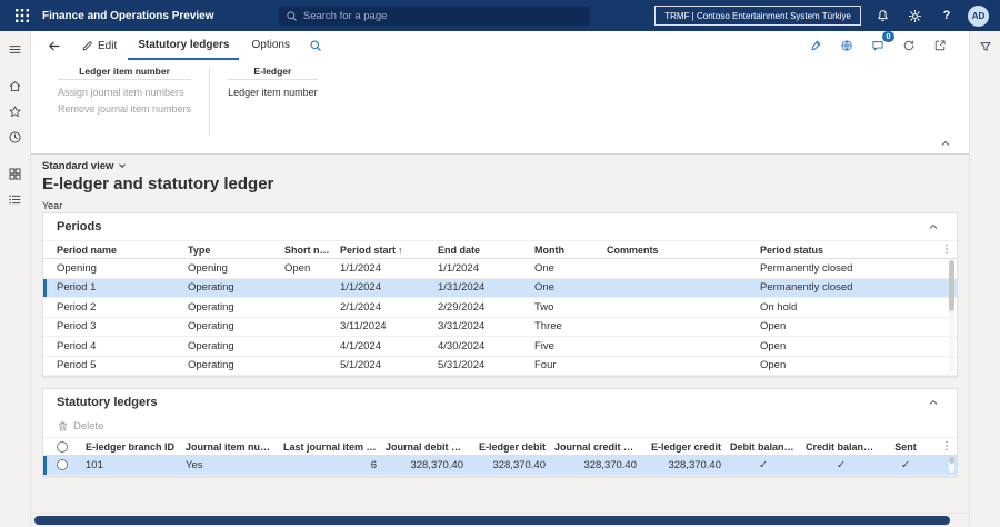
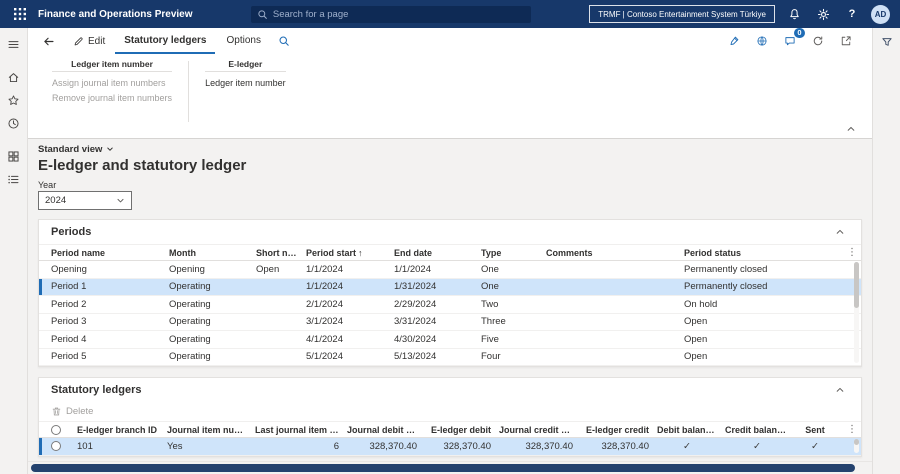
  Finance and Operations Preview
  Search for a page
  TRMF | Contoso Entertainment System Türkiye
  ?
  AD
  Edit
  Statutory ledgers
  Options
  0
  Ledger item number
  Assign journal item numbers
  Remove journal item numbers
  E-ledger
  Ledger item number
  Standard view
  E-ledger and statutory ledger
  Year
+ 2024
  Periods
  Period name
- Type
+ Month
  Short name
  Period start ↑
  End date
- Month
+ Type
  Comments
  Period status
  ⋮
  Opening
  Opening
  Open
  1/1/2024
  1/1/2024
  One
  Permanently closed
  Period 1
  Operating
  1/1/2024
  1/31/2024
  One
  Permanently closed
  Period 2
  Operating
  2/1/2024
  2/29/2024
  Two
  On hold
  Period 3
  Operating
- 3/11/2024
+ 3/1/2024
  3/31/2024
  Three
  Open
  Period 4
  Operating
  4/1/2024
  4/30/2024
  Five
  Open
  Period 5
  Operating
  5/1/2024
- 5/31/2024
+ 5/13/2024
  Four
  Open
  Statutory ledgers
  Delete
  E-ledger branch ID
  Journal item number
  Last journal item num
  Journal debit total
  E-ledger debit
  Journal credit total
  E-ledger credit
  Debit balanced
  Credit balanced
  Sent
  ⋮
  101
  Yes
  6
  328,370.40
  328,370.40
  328,370.40
  328,370.40
  ✓
  ✓
  ✓
